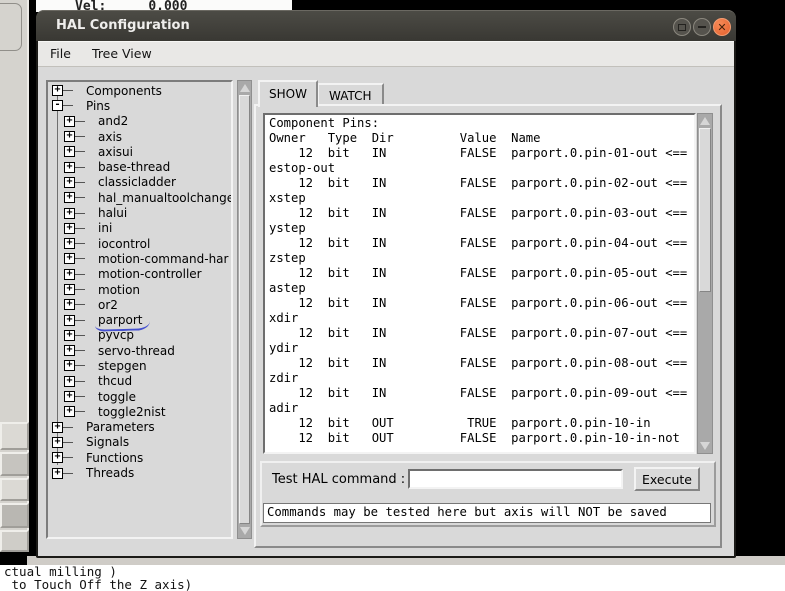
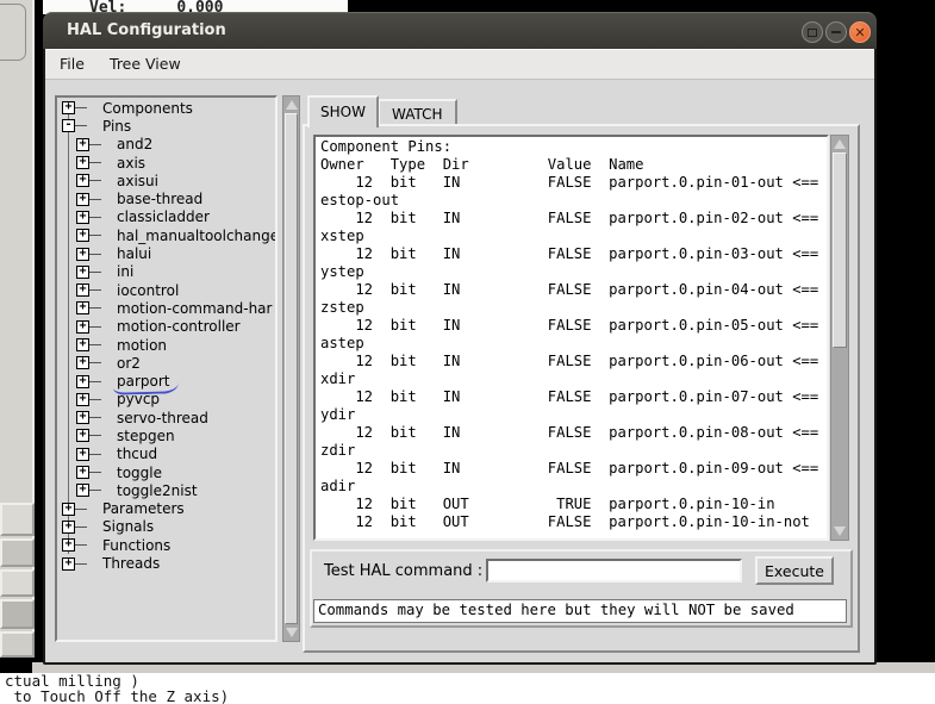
  Vel: 0.000
  ctual milling )
  to Touch Off the Z axis)
  HAL Configuration
  ✕
  File Tree View
  +
  Components
  -
  Pins
  +
  and2
  +
  axis
  +
  axisui
  +
  base-thread
  +
  classicladder
  +
  hal_manualtoolchange
  +
  halui
  +
  ini
  +
  iocontrol
  +
  motion-command-har
  +
  motion-controller
  +
  motion
  +
  or2
  +
  parport
  +
  pyvcp
  +
  servo-thread
  +
  stepgen
  +
  thcud
  +
  toggle
  +
  toggle2nist
  +
  Parameters
  +
  Signals
  +
  Functions
  +
  Threads
  SHOW
  WATCH
  Component Pins:
  Owner Type Dir Value Name
  12 bit IN FALSE parport.0.pin-01-out <==
  estop-out
  12 bit IN FALSE parport.0.pin-02-out <==
  xstep
  12 bit IN FALSE parport.0.pin-03-out <==
  ystep
  12 bit IN FALSE parport.0.pin-04-out <==
  zstep
  12 bit IN FALSE parport.0.pin-05-out <==
  astep
  12 bit IN FALSE parport.0.pin-06-out <==
  xdir
  12 bit IN FALSE parport.0.pin-07-out <==
  ydir
  12 bit IN FALSE parport.0.pin-08-out <==
  zdir
  12 bit IN FALSE parport.0.pin-09-out <==
  adir
  12 bit OUT TRUE parport.0.pin-10-in
  12 bit OUT FALSE parport.0.pin-10-in-not
  Test HAL command :
  Execute
- Commands may be tested here but axis will NOT be saved
+ Commands may be tested here but they will NOT be saved
